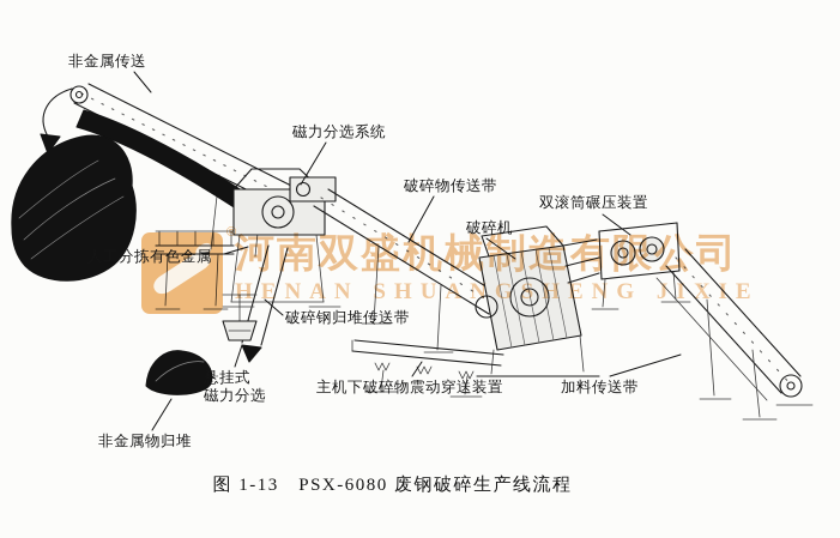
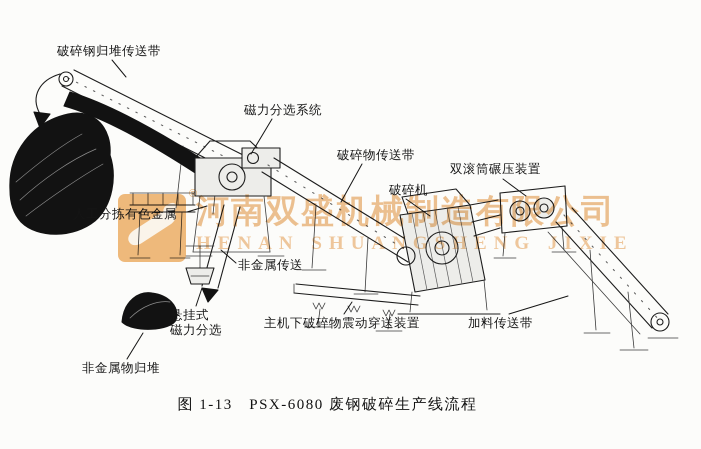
  ®
  河南双盛机械制造有限公司
  HENAN SHUANGSHENG JIXIE
- 非金属传送
+ 破碎钢归堆传送带
  磁力分选系统
  破碎物传送带
  双滚筒碾压装置
  破碎机
  人工分拣有色金属
- 破碎钢归堆传送带
+ 非金属传送
  悬挂式
  磁力分选
  主机下破碎物震动穿送装置
  加料传送带
  非金属物归堆
  图 1-13 PSX-6080 废钢破碎生产线流程
